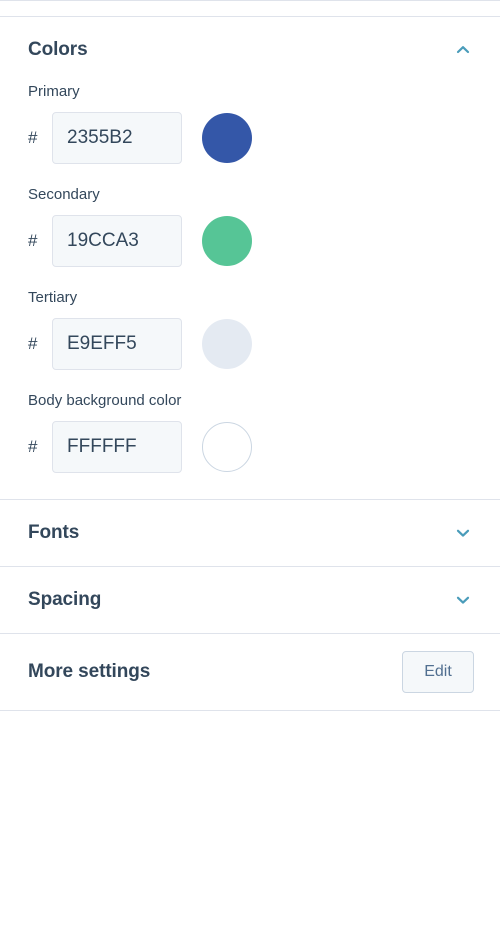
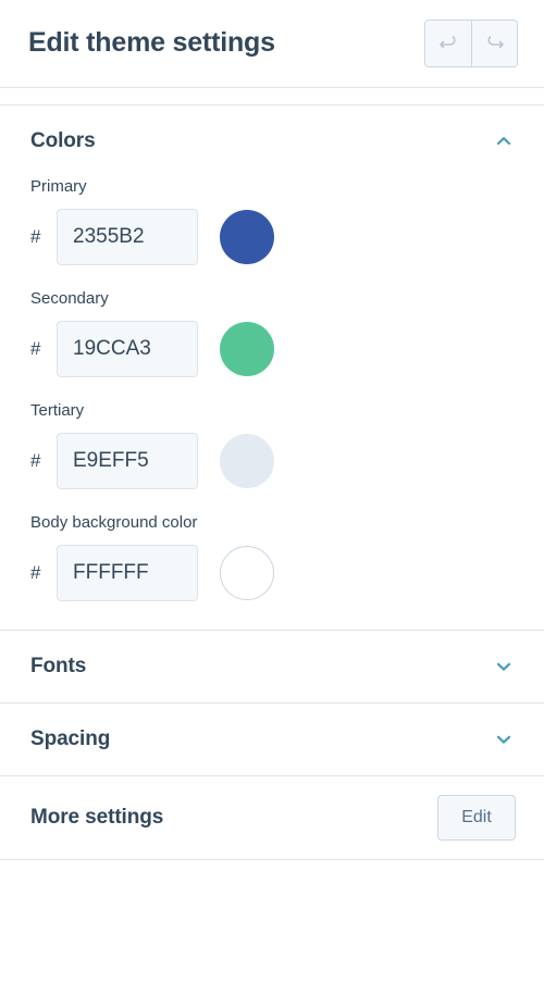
+ Edit theme settings
  Colors
  Primary
  #
  2355B2
  Secondary
  #
  19CCA3
  Tertiary
  #
  E9EFF5
  Body background color
  #
  FFFFFF
  Fonts
  Spacing
  More settings
  Edit
